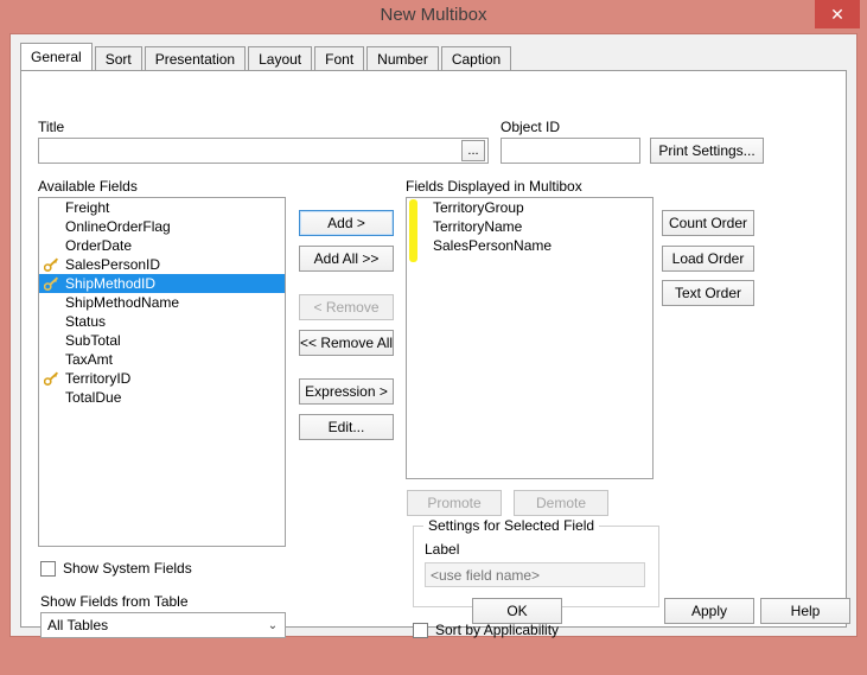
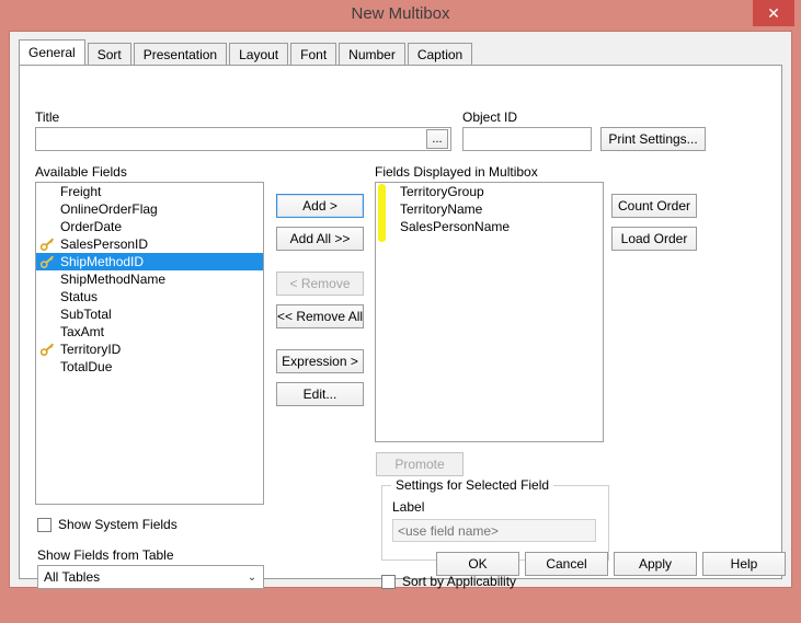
  New Multibox
  ✕
  General
  Sort
  Presentation
  Layout
  Font
  Number
  Caption
  Title
  ...
  Object ID
  Print Settings...
  Available Fields
  Freight
  OnlineOrderFlag
  OrderDate
  SalesPersonID
  ShipMethodID
  ShipMethodName
  Status
  SubTotal
  TaxAmt
  TerritoryID
  TotalDue
  Add >
  Add All >>
  < Remove
  << Remove All
  Expression >
  Edit...
  Fields Displayed in Multibox
  TerritoryGroup
  TerritoryName
  SalesPersonName
  Count Order
  Load Order
- Text Order
  Promote
- Demote
  Settings for Selected Field
  Label
  <use field name>
  Sort by Applicability
  Show System Fields
  Show Fields from Table
  All Tables
  ⌄
  OK
+ Cancel
  Apply
  Help
